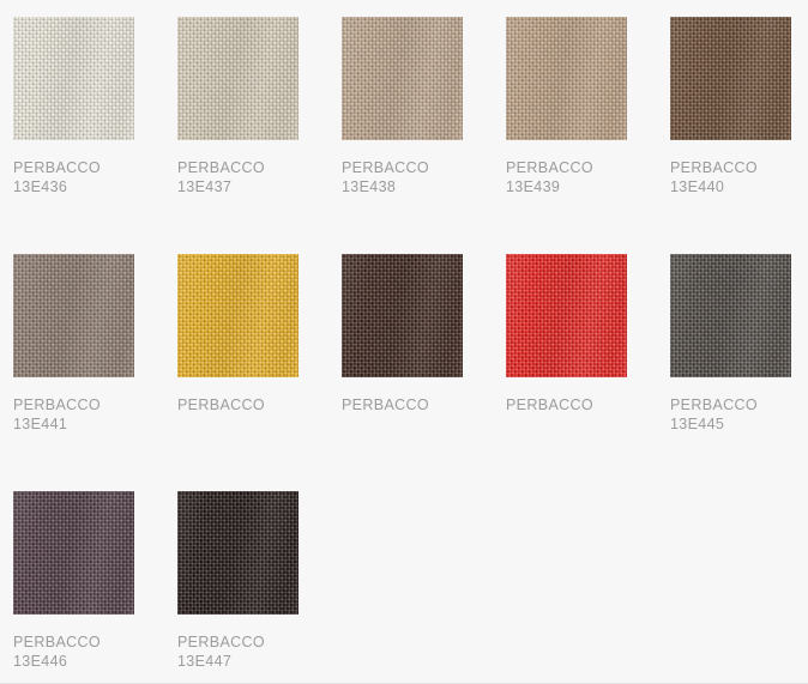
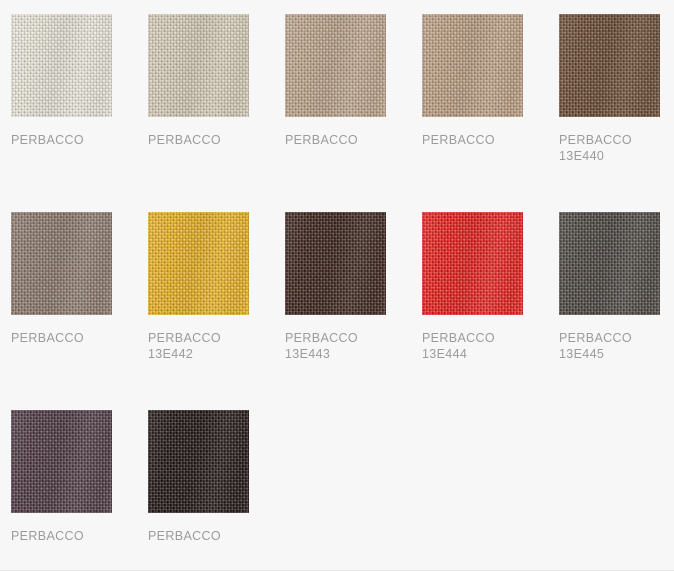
  PERBACCO
- 13E436
  PERBACCO
- 13E437
  PERBACCO
- 13E438
  PERBACCO
- 13E439
  PERBACCO
  13E440
  PERBACCO
- 13E441
  PERBACCO
+ 13E442
  PERBACCO
+ 13E443
  PERBACCO
+ 13E444
  PERBACCO
  13E445
  PERBACCO
- 13E446
  PERBACCO
- 13E447
